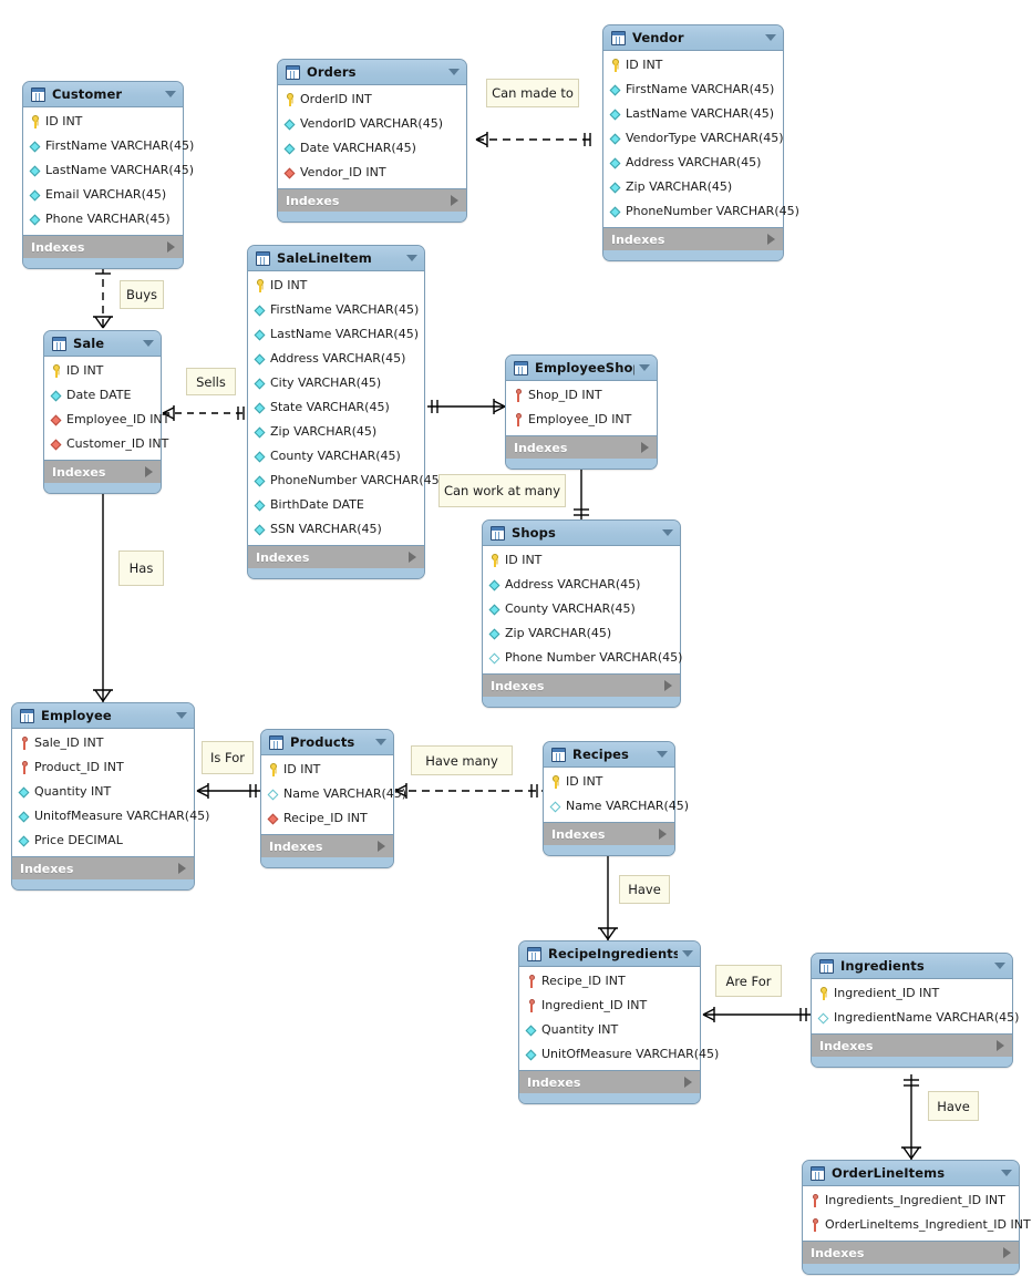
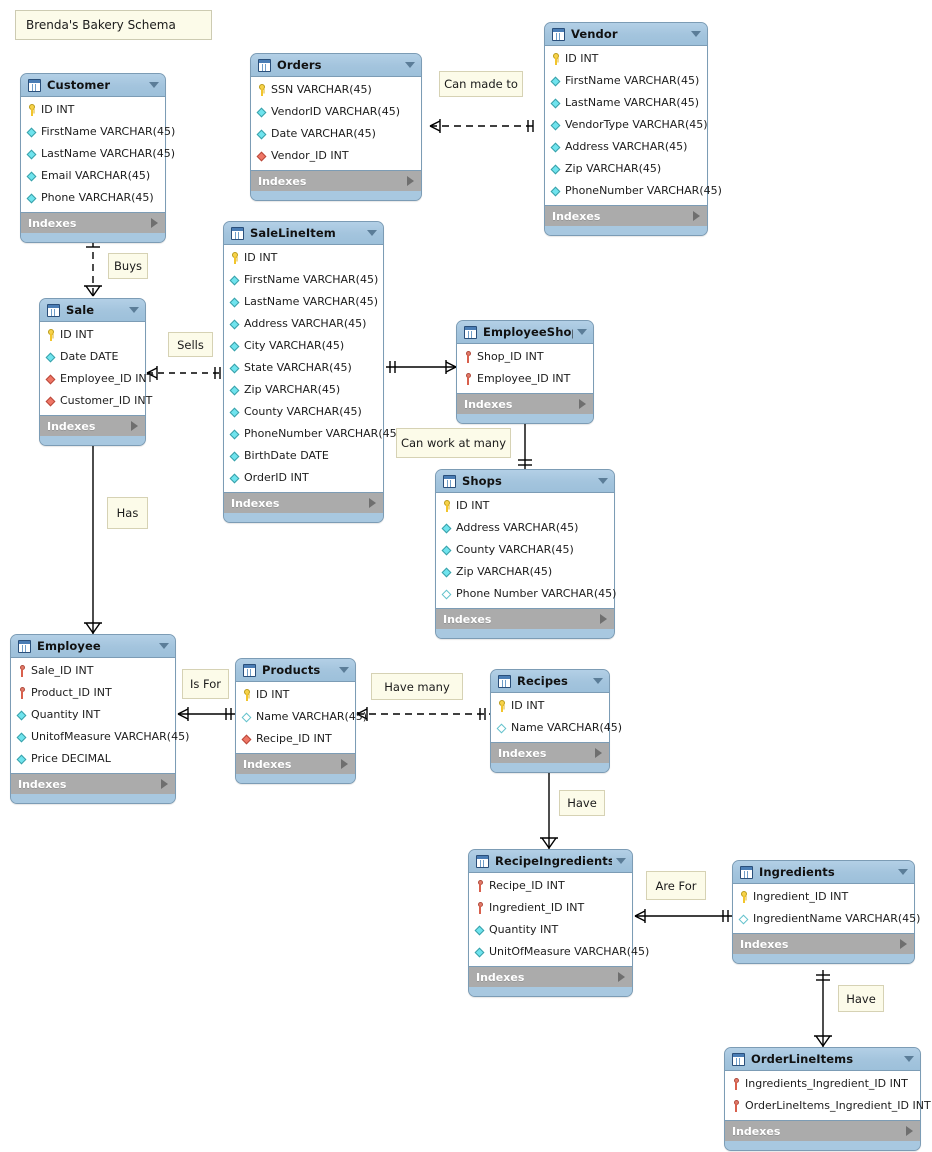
+ Brenda's Bakery Schema
  Can made to
  Buys
  Sells
  Can work at many
  Has
  Is For
  Have many
  Have
  Are For
  Have
  Customer
  ID INT
  FirstName VARCHAR(45)
  LastName VARCHAR(45)
  Email VARCHAR(45)
  Phone VARCHAR(45)
  Indexes
  Orders
- OrderID INT
+ SSN VARCHAR(45)
  VendorID VARCHAR(45)
  Date VARCHAR(45)
  Vendor_ID INT
  Indexes
  Vendor
  ID INT
  FirstName VARCHAR(45)
  LastName VARCHAR(45)
  VendorType VARCHAR(45)
  Address VARCHAR(45)
  Zip VARCHAR(45)
  PhoneNumber VARCHAR(45)
  Indexes
  SaleLineItem
  ID INT
  FirstName VARCHAR(45)
  LastName VARCHAR(45)
  Address VARCHAR(45)
  City VARCHAR(45)
  State VARCHAR(45)
  Zip VARCHAR(45)
  County VARCHAR(45)
  PhoneNumber VARCHAR(45
  BirthDate DATE
- SSN VARCHAR(45)
+ OrderID INT
  Indexes
  Sale
  ID INT
  Date DATE
  Employee_ID INT
  Customer_ID INT
  Indexes
  EmployeeSho
  Shop_ID INT
  Employee_ID INT
  Indexes
  Shops
  ID INT
  Address VARCHAR(45)
  County VARCHAR(45)
  Zip VARCHAR(45)
  Phone Number VARCHAR(45)
  Indexes
  Employee
  Sale_ID INT
  Product_ID INT
  Quantity INT
  UnitofMeasure VARCHAR(45)
  Price DECIMAL
  Indexes
  Products
  ID INT
  Name VARCHAR(45)
  Recipe_ID INT
  Indexes
  Recipes
  ID INT
  Name VARCHAR(45)
  Indexes
  RecipeIngredients
  Recipe_ID INT
  Ingredient_ID INT
  Quantity INT
  UnitOfMeasure VARCHAR(45)
  Indexes
  Ingredients
  Ingredient_ID INT
  IngredientName VARCHAR(45)
  Indexes
  OrderLineItems
  Ingredients_Ingredient_ID INT
  OrderLineItems_Ingredient_ID INT
  Indexes
